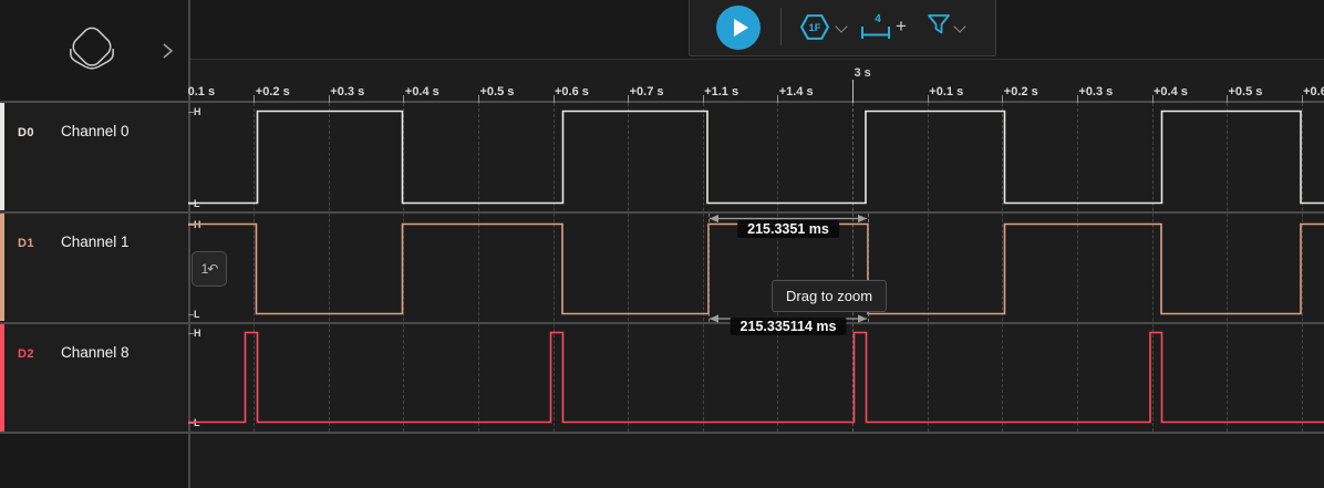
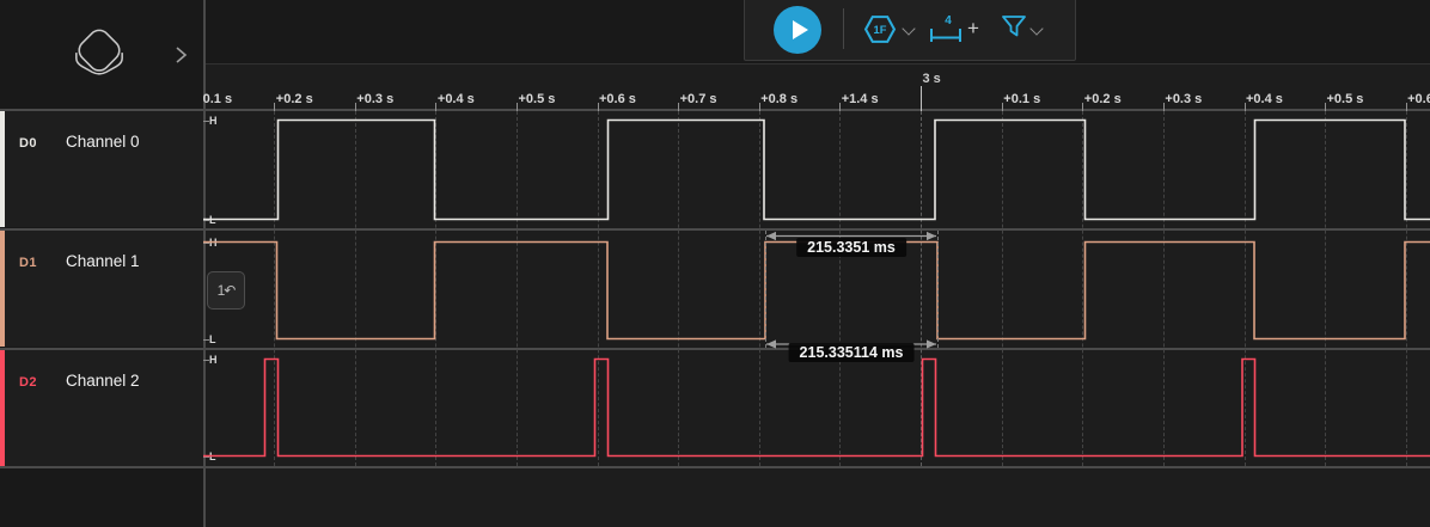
  D0
  Channel 0
  D1
  Channel 1
  D2
- Channel 8
+ Channel 2
  0.1 s
  +0.2 s
  +0.3 s
  +0.4 s
  +0.5 s
  +0.6 s
  +0.7 s
- +1.1 s
+ +0.8 s
  +1.4 s
  3 s
  +0.1 s
  +0.2 s
  +0.3 s
  +0.4 s
  +0.5 s
  H
  L
  H
  215.3351 ms
  215.335114 ms
  1↶
- Drag to zoom
  1F
  4
  +
